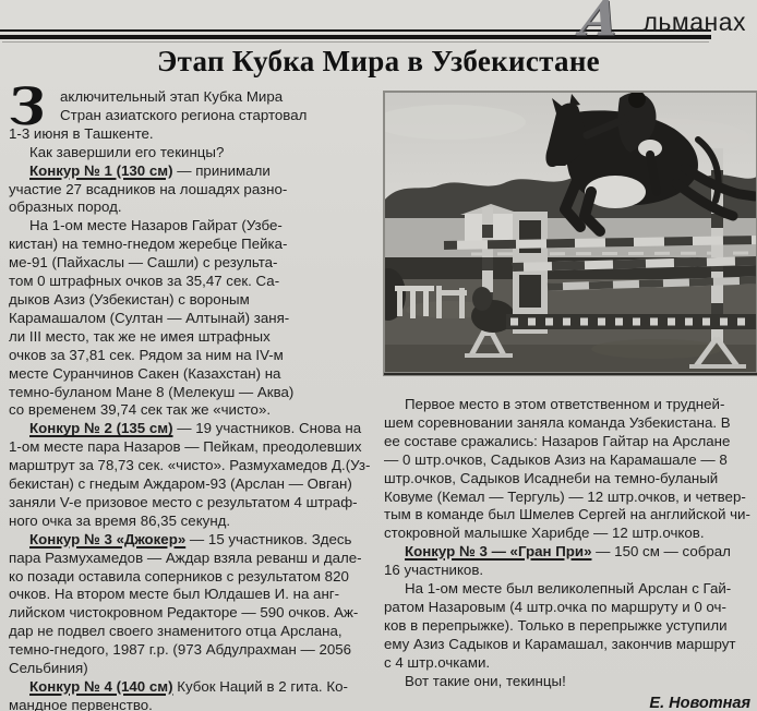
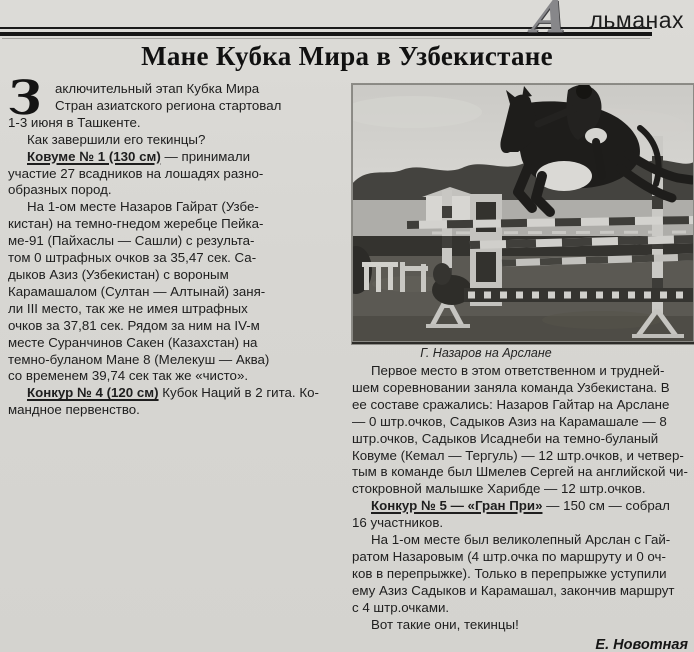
  льманах
- Этап Кубка Мира в Узбекистане
+ Мане Кубка Мира в Узбекистане
  аключительный этап Кубка Мира
  Стран азиатского региона стартовал
  1-3 июня в Ташкенте.
  Как завершили его текинцы?
- Конкур № 1 (130 см) — принимали
+ Ковуме № 1 (130 см) — принимали
  участие 27 всадников на лошадях разно-
  образных пород.
  На 1-ом месте Назаров Гайрат (Узбе-
  кистан) на темно-гнедом жеребце Пейка-
  ме-91 (Пайхаслы — Сашли) с результа-
  том 0 штрафных очков за 35,47 сек. Са-
  дыков Азиз (Узбекистан) с вороным
  Карамашалом (Султан — Алтынай) заня-
  ли III место, так же не имея штрафных
  очков за 37,81 сек. Рядом за ним на IV-м
  месте Суранчинов Сакен (Казахстан) на
  темно-буланом Мане 8 (Мелекуш — Аква)
  со временем 39,74 сек так же «чисто».
- Конкур № 2 (135 см) — 19 участников. Снова на
- 1-ом месте пара Назаров — Пейкам, преодолевших
- марштрут за 78,73 сек. «чисто». Размухамедов Д.(Уз-
- бекистан) с гнедым Аждаром-93 (Арслан — Овган)
- заняли V-е призовое место с результатом 4 штраф-
- ного очка за время 86,35 секунд.
- Конкур № 3 «Джокер» — 15 участников. Здесь
- пара Размухамедов — Аждар взяла реванш и дале-
- ко позади оставила соперников с результатом 820
- очков. На втором месте был Юлдашев И. на анг-
- лийском чистокровном Редакторе — 590 очков. Аж-
- дар не подвел своего знаменитого отца Арслана,
- темно-гнедого, 1987 г.р. (973 Абдулрахман — 2056
- Сельбиния)
- Конкур № 4 (140 см) Кубок Наций в 2 гита. Ко-
+ Конкур № 4 (120 см) Кубок Наций в 2 гита. Ко-
  мандное первенство.
+ Г. Назаров на Арслане
  Первое место в этом ответственном и трудней-
  шем соревновании заняла команда Узбекистана. В
  ее составе сражались: Назаров Гайтар на Арслане
  — 0 штр.очков, Садыков Азиз на Карамашале — 8
  штр.очков, Садыков Исаднеби на темно-буланый
  Ковуме (Кемал — Тергуль) — 12 штр.очков, и четвер-
  тым в команде был Шмелев Сергей на английской чи-
  стокровной малышке Харибде — 12 штр.очков.
- Конкур № 3 — «Гран При» — 150 см — собрал
+ Конкур № 5 — «Гран При» — 150 см — собрал
  16 участников.
  На 1-ом месте был великолепный Арслан с Гай-
  ратом Назаровым (4 штр.очка по маршруту и 0 оч-
  ков в перепрыжке). Только в перепрыжке уступили
  ему Азиз Садыков и Карамашал, закончив маршрут
  с 4 штр.очками.
  Вот такие они, текинцы!
  Е. Новотная
